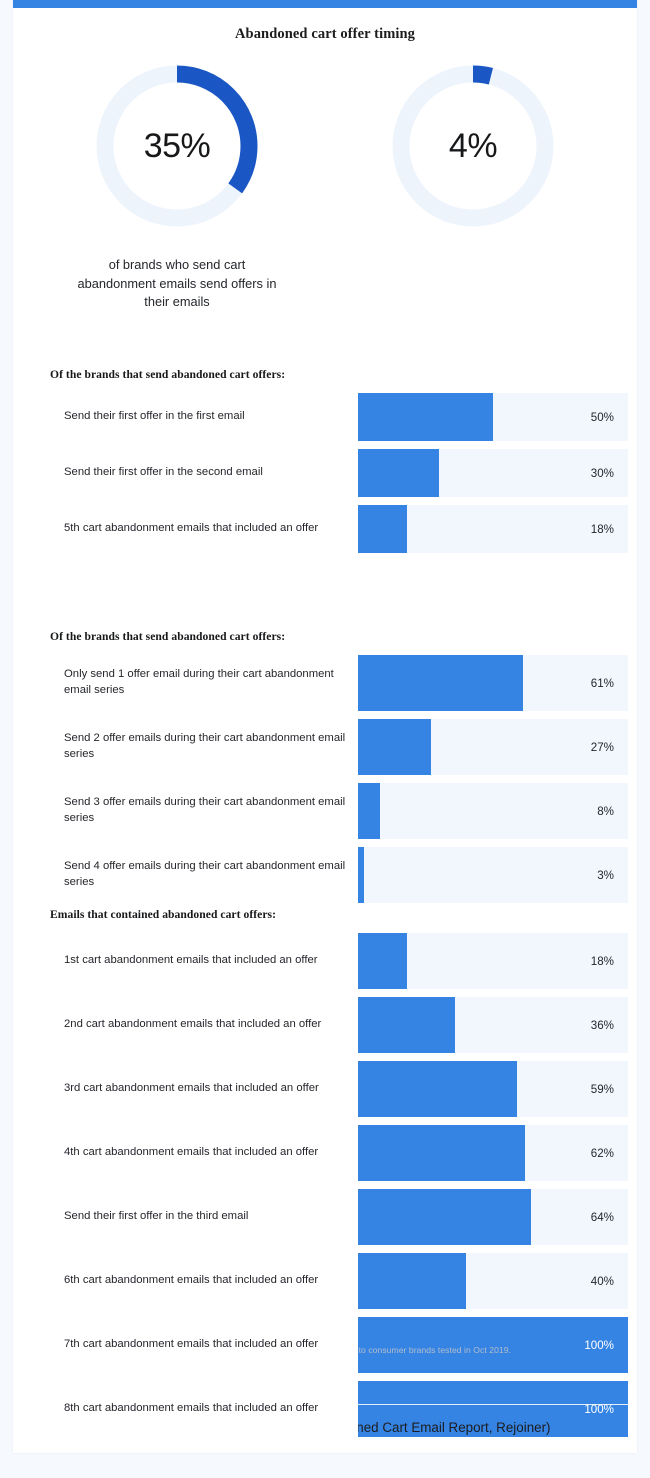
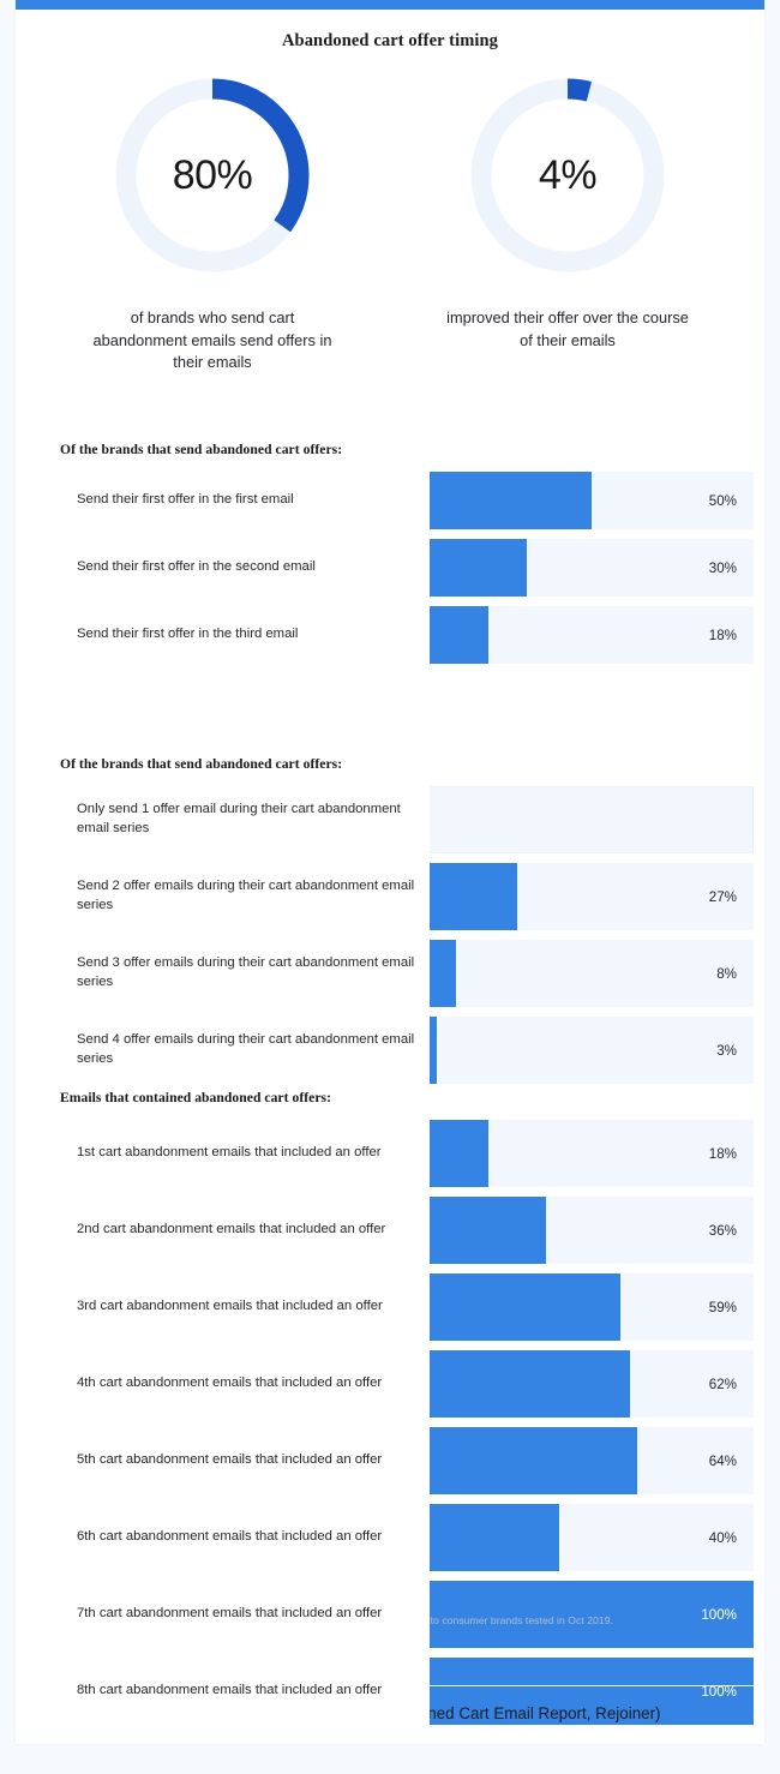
  Abandoned cart offer timing
- 35%
+ 80%
  of brands who send cart abandonment emails send offers in their emails
  4%
+ improved their offer over the course of their emails
  Of the brands that send abandoned cart offers:
  Send their first offer in the first email
  50%
  Send their first offer in the second email
  30%
- 5th cart abandonment emails that included an offer
+ Send their first offer in the third email
  18%
  Of the brands that send abandoned cart offers:
  Only send 1 offer email during their cart abandonment email series
- 61%
  Send 2 offer emails during their cart abandonment email series
  27%
  Send 3 offer emails during their cart abandonment email series
  8%
  Send 4 offer emails during their cart abandonment email series
  3%
  Emails that contained abandoned cart offers:
  1st cart abandonment emails that included an offer
  18%
  2nd cart abandonment emails that included an offer
  36%
  3rd cart abandonment emails that included an offer
  59%
  4th cart abandonment emails that included an offer
  62%
- Send their first offer in the third email
+ 5th cart abandonment emails that included an offer
  64%
  6th cart abandonment emails that included an offer
  40%
  7th cart abandonment emails that included an offer
  100%
  8th cart abandonment emails that included an offer
  100%
